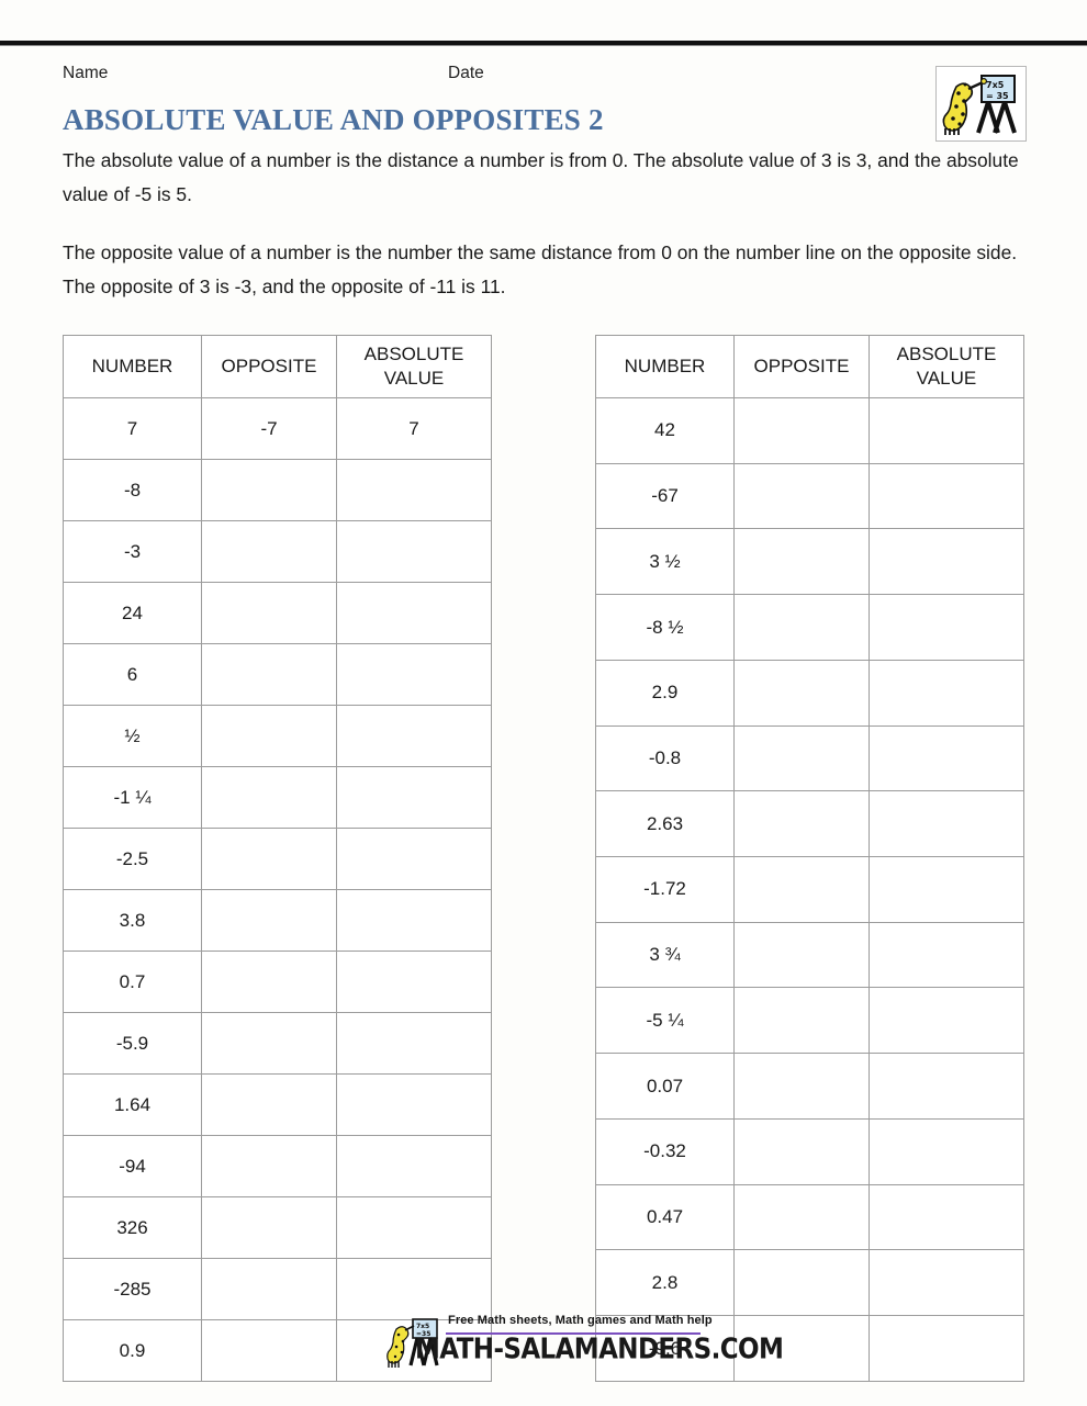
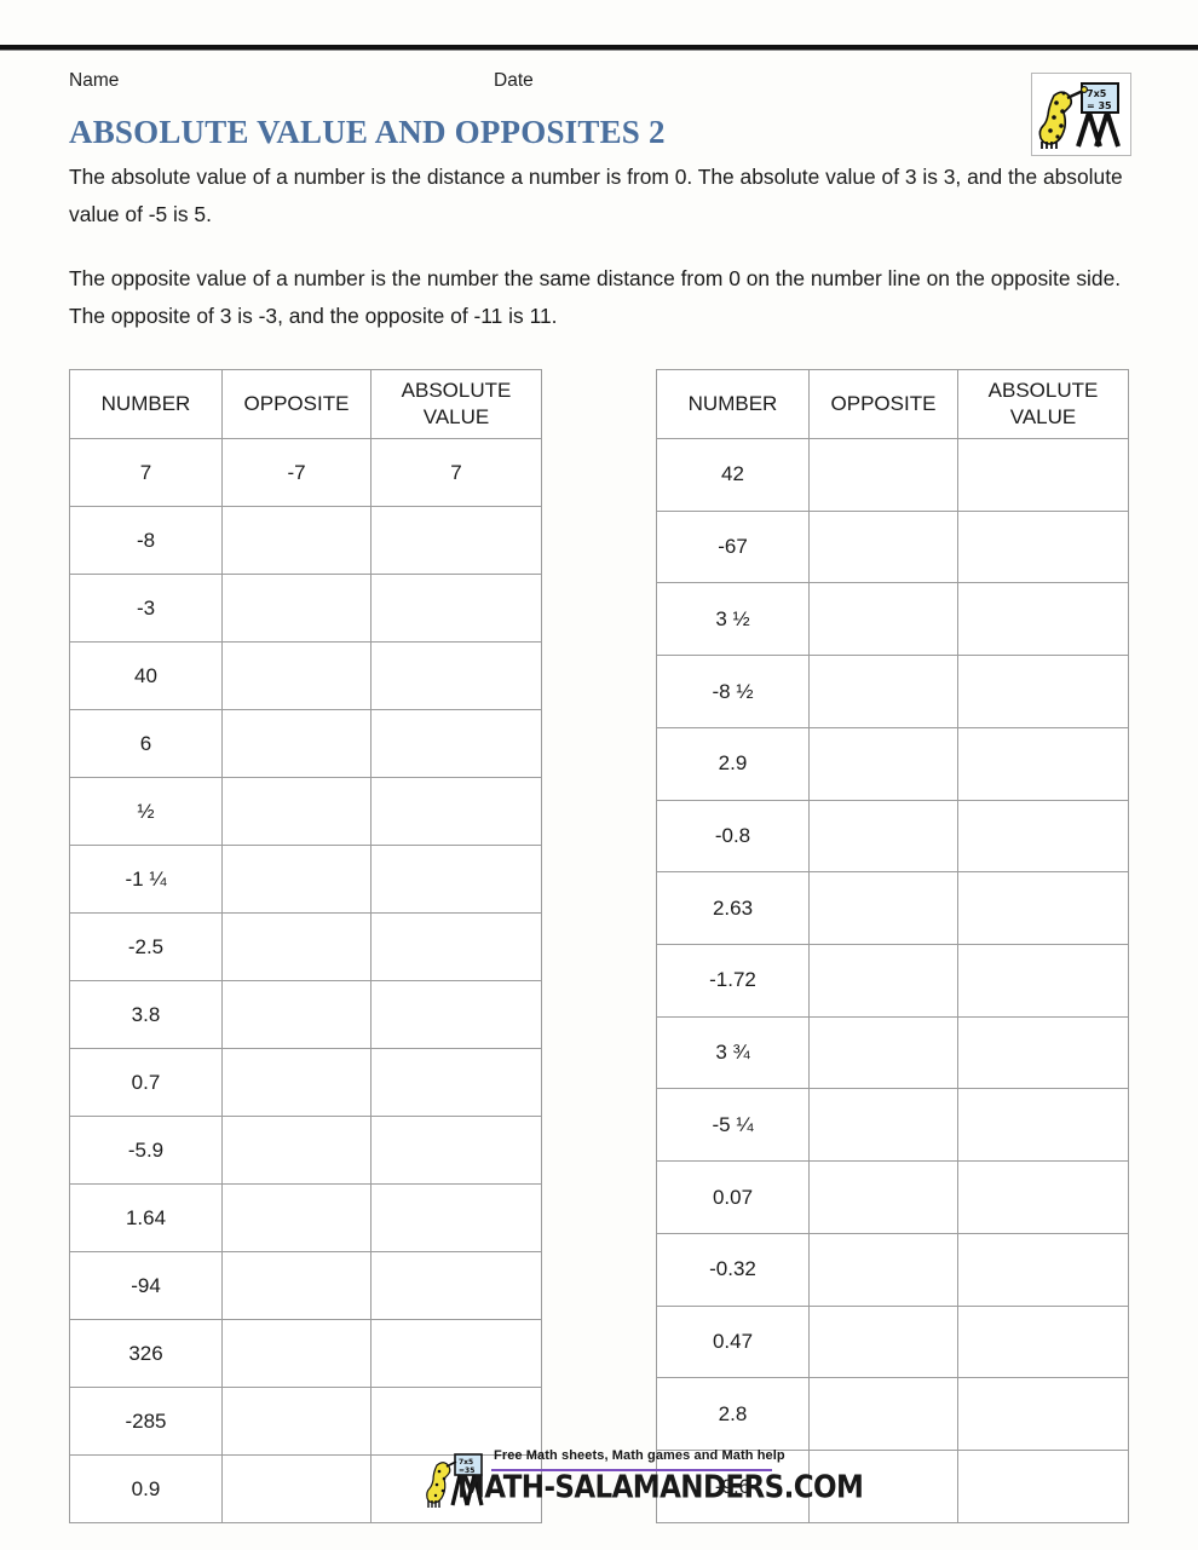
  Name
  Date
  ABSOLUTE VALUE AND OPPOSITES 2
  The absolute value of a number is the distance a number is from 0. The absolute value of 3 is 3, and the absolute value of -5 is 5.
  The opposite value of a number is the number the same distance from 0 on the number line on the opposite side. The opposite of 3 is -3, and the opposite of -11 is 11.
  7x5
  = 35
  NUMBER	OPPOSITE	ABSOLUTE VALUE
  7	-7	7
  -8
  -3
- 24
+ 40
  6
  ½
  -1 ¼
  -2.5
  3.8
  0.7
  -5.9
  1.64
  -94
  326
  -285
  0.9
  NUMBER	OPPOSITE	ABSOLUTE VALUE
  42
  -67
  3 ½
  -8 ½
  2.9
  -0.8
  2.63
  -1.72
  3 ¾
  -5 ¼
  0.07
  -0.32
  0.47
  2.8
  -9.6
  Free Math sheets, Math games and Math help
  MATH-SALAMANDERS.COM
